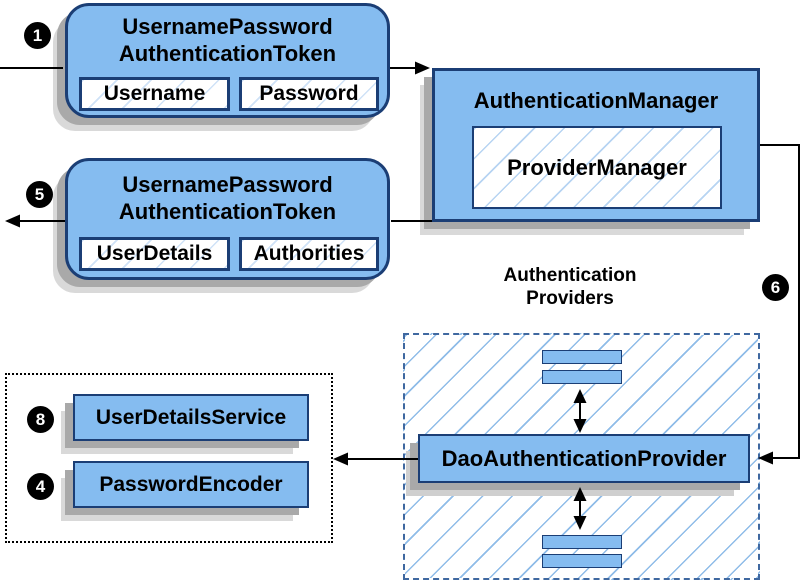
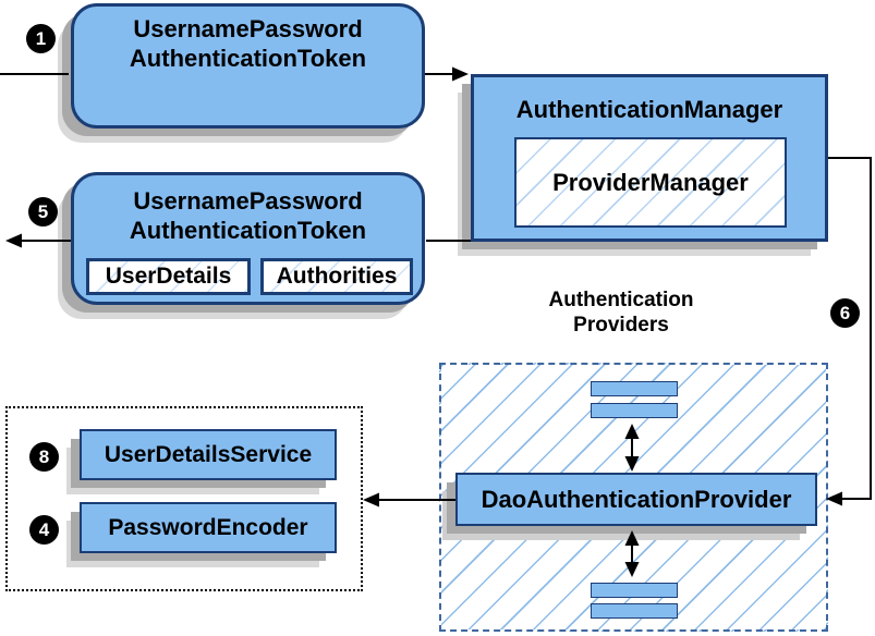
  1
  6
  8
  4
  5
  UsernamePassword
  AuthenticationToken
- Username
- Password
  AuthenticationManager
  ProviderManager
  UsernamePassword
  AuthenticationToken
  UserDetails
  Authorities
  Authentication
  Providers
  DaoAuthenticationProvider
  UserDetailsService
  PasswordEncoder
